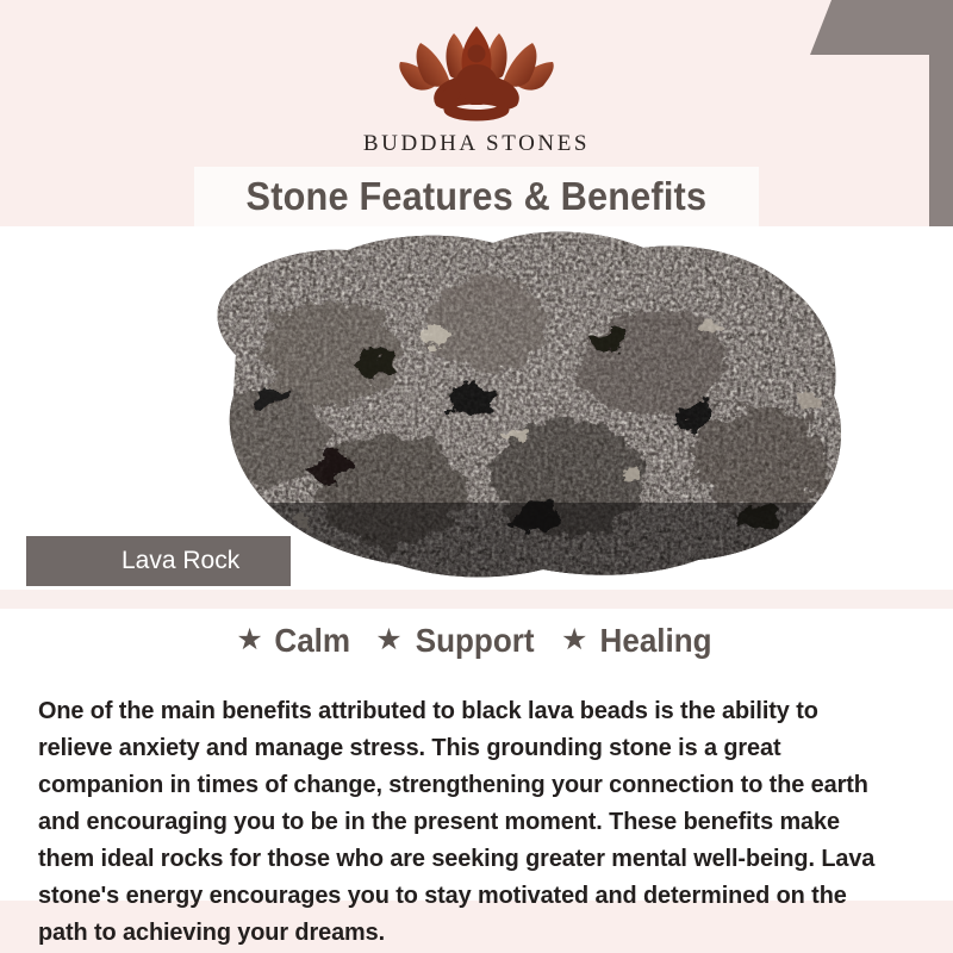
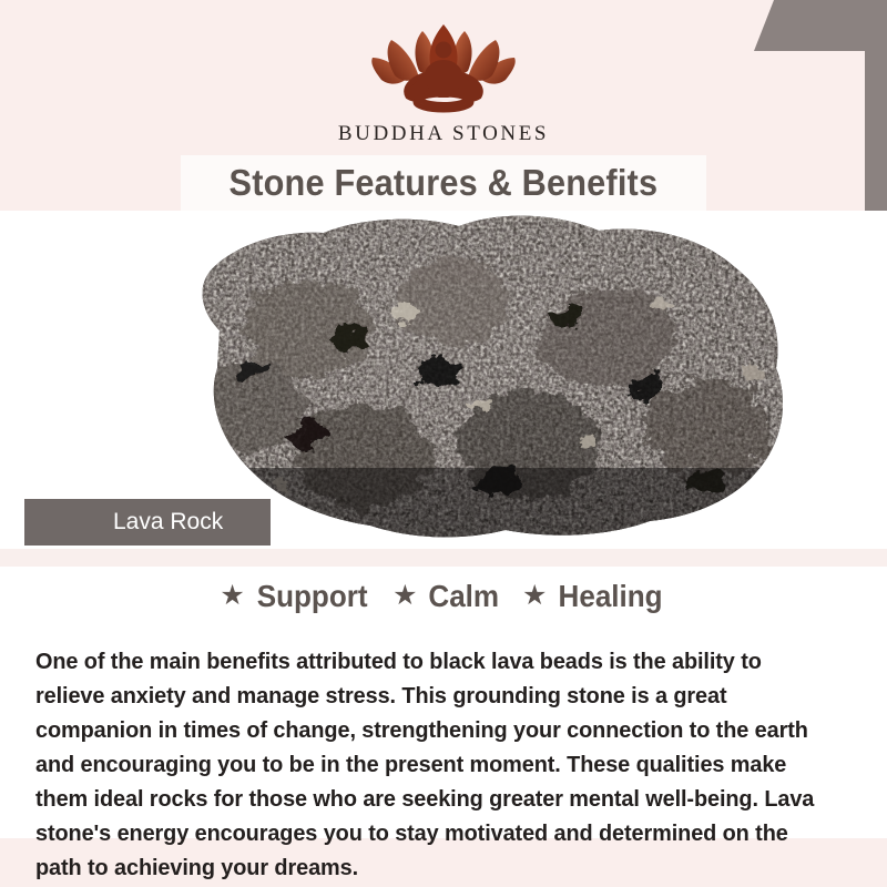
  BUDDHA STONES
  Stone Features & Benefits
  Lava Rock
  ★
- Calm
+ Support
  ★
- Support
+ Calm
  ★
  Healing
- One of the main benefits attributed to black lava beads is the ability to relieve anxiety and manage stress. This grounding stone is a great companion in times of change, strengthening your connection to the earth and encouraging you to be in the present moment. These benefits make them ideal rocks for those who are seeking greater mental well-being. Lava stone's energy encourages you to stay motivated and determined on the path to achieving your dreams.
+ One of the main benefits attributed to black lava beads is the ability to relieve anxiety and manage stress. This grounding stone is a great companion in times of change, strengthening your connection to the earth and encouraging you to be in the present moment. These qualities make them ideal rocks for those who are seeking greater mental well-being. Lava stone's energy encourages you to stay motivated and determined on the path to achieving your dreams.
